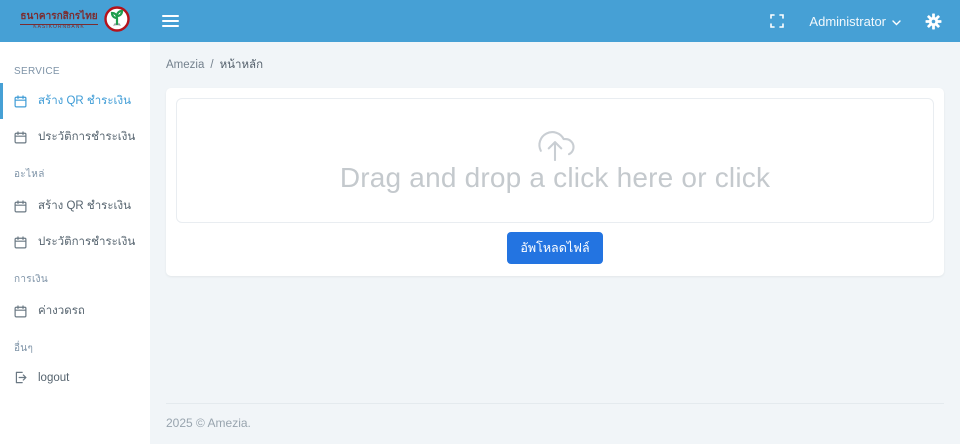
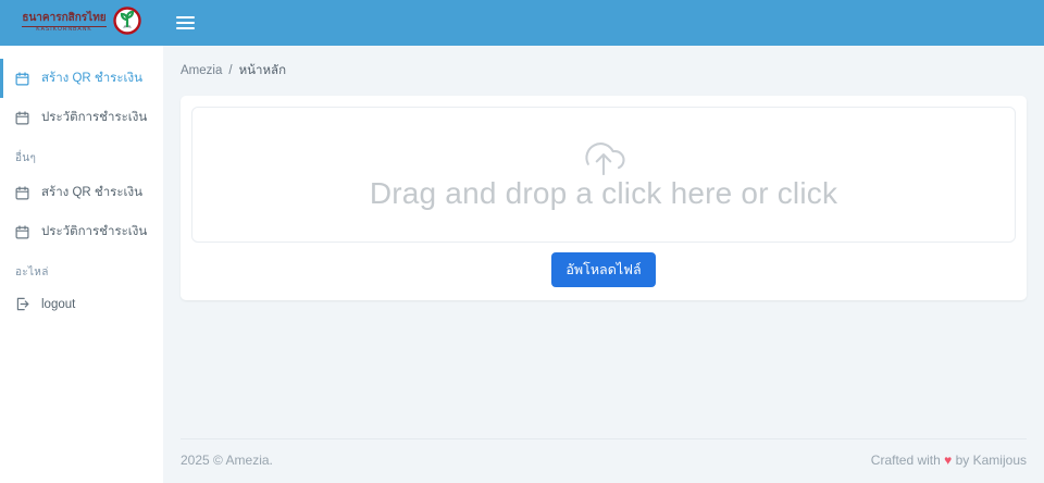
  ธนาคารกสิกรไทย
- Administrator
- SERVICE
  สร้าง QR ชำระเงิน
  ประวัติการชำระเงิน
- อะไหล่
+ อื่นๆ
  สร้าง QR ชำระเงิน
  ประวัติการชำระเงิน
- การเงิน
- ค่างวดรถ
- อื่นๆ
+ อะไหล่
  logout
  Amezia
  /
  หน้าหลัก
  Drag and drop a click here or click
  อัพโหลดไฟล์
  2025 © Amezia.
+ Crafted with ♥ by Kamijous
